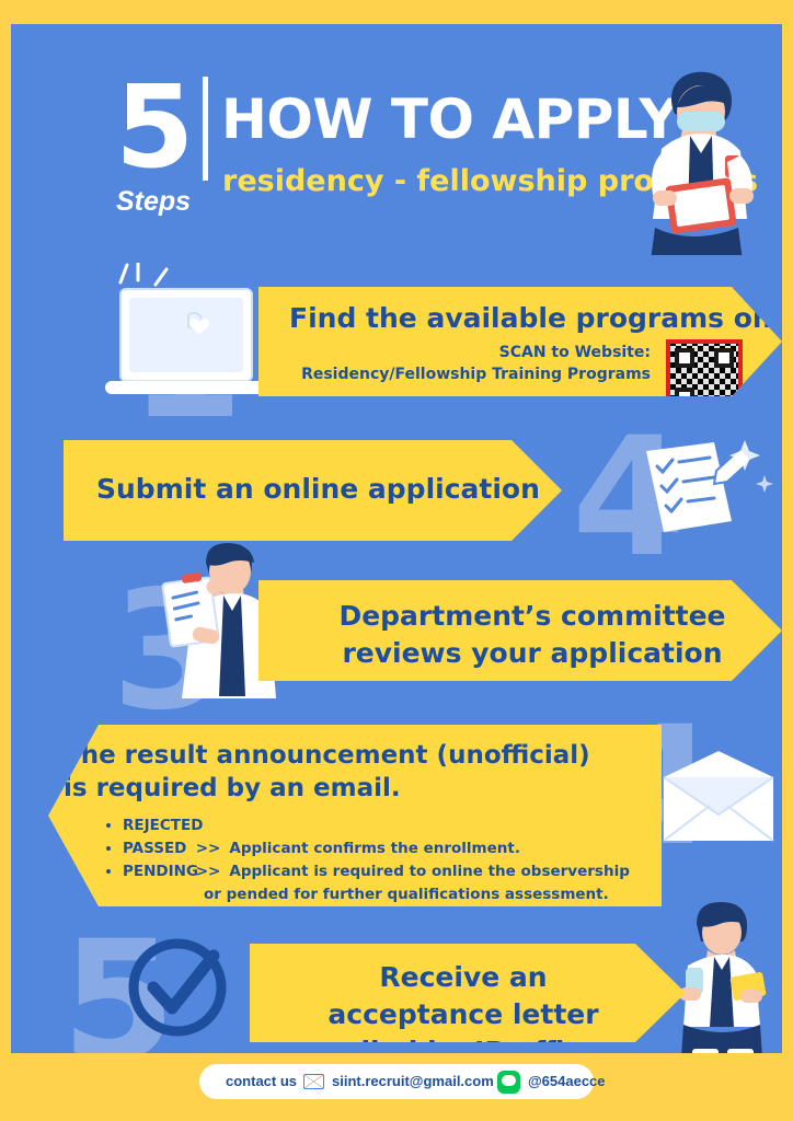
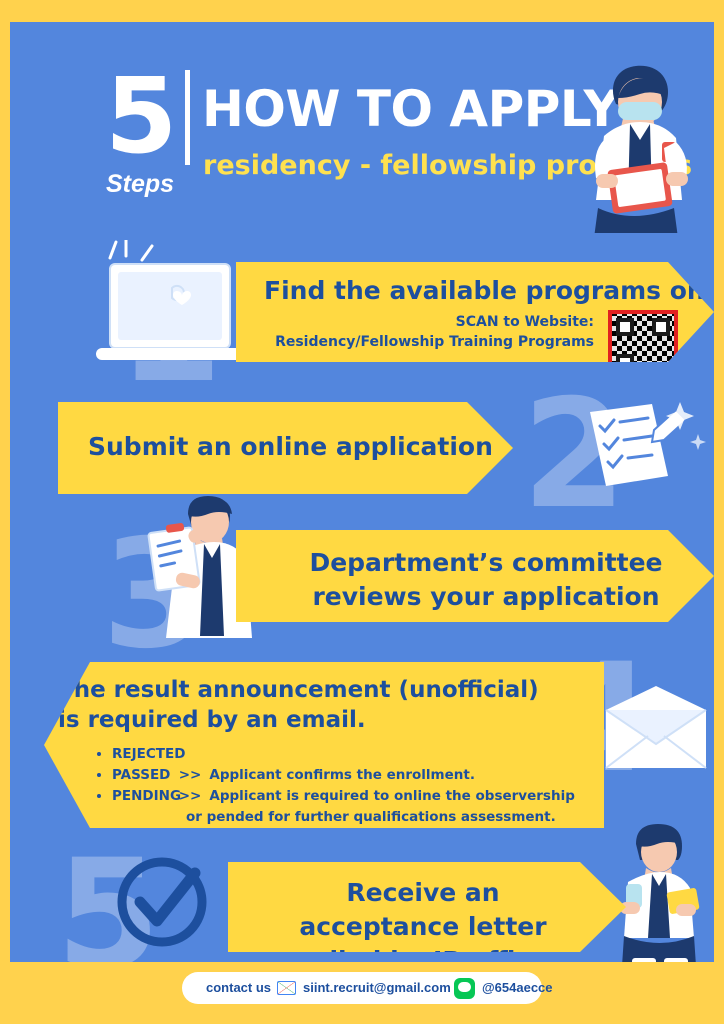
  5
  Steps
  HOW TO APPLY
  residency - fellowship pro
  Find the available programs o
  SCAN to Website:
  Residency/Fellowship Training Programs
- 4
+ 2
  Submit an online application
  3
  Department’s committee reviews your application
  he result announcement (unofficial)
  is required by an email.
  REJECTED
  PASSED >> Applicant confirms the enrollment.
  PENDIN >> Applicant is required to online the observership
  or pended for further qualifications assessment.
  5
  contact us
  siint.recruit@gmail.com
  @654aecce
